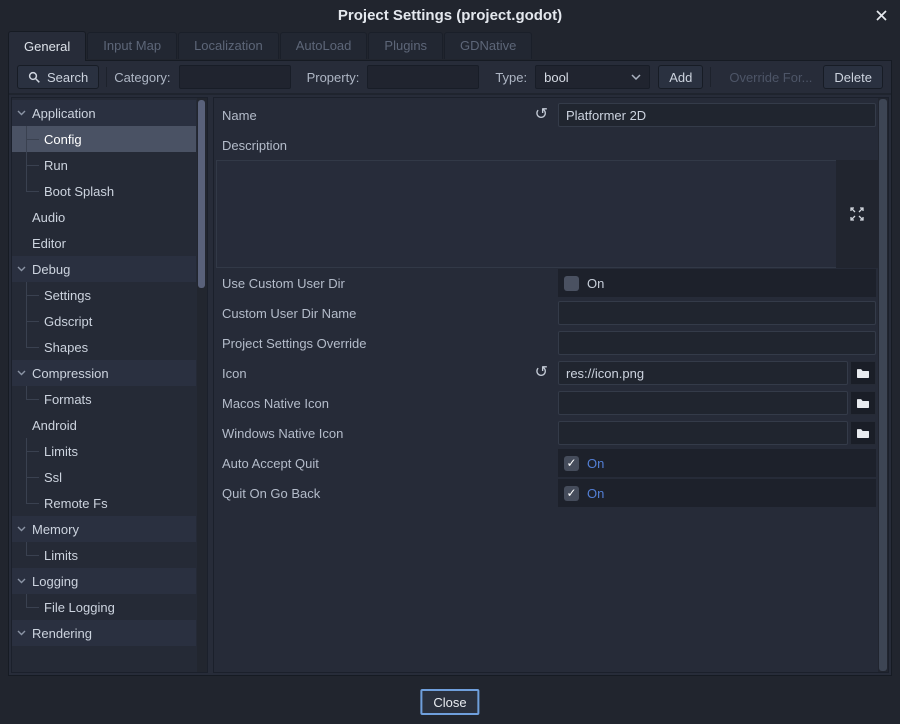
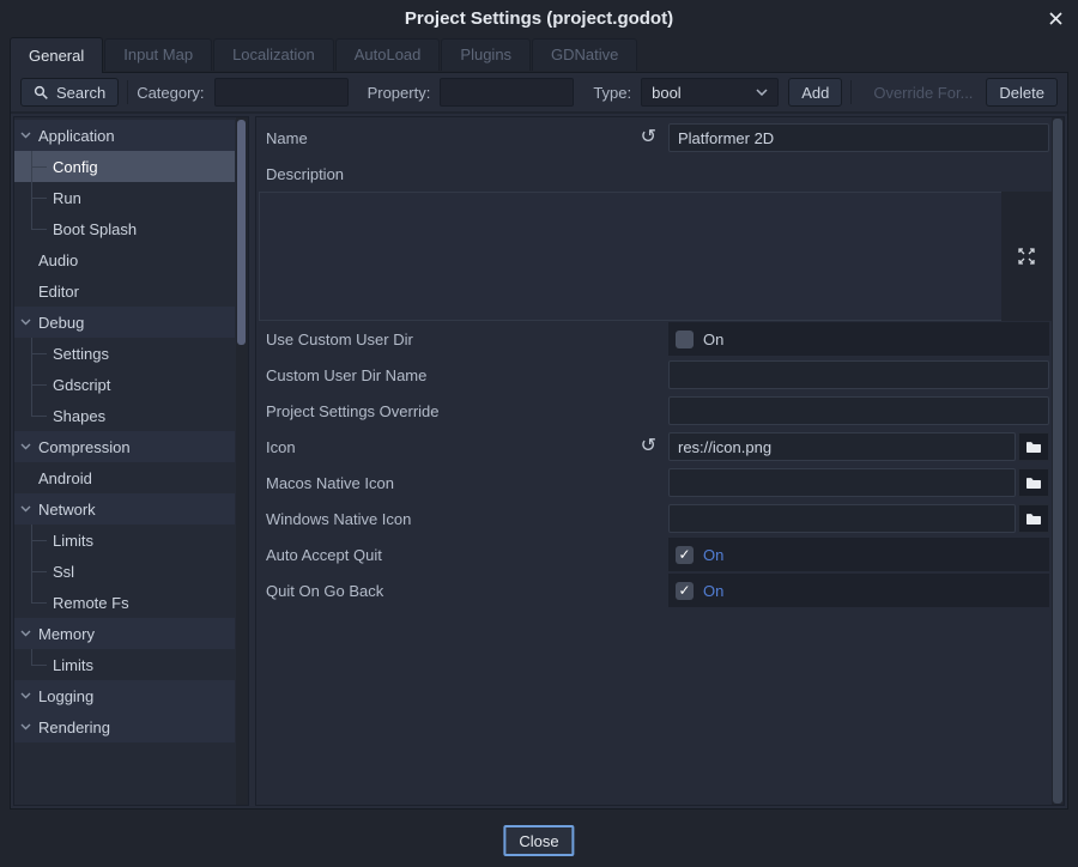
  Project Settings (project.godot)
  General
  Input Map
  Localization
  AutoLoad
  Plugins
  GDNative
  Search
  Category:
  Property:
  Type:
  bool
  Add
  Override For...
  Delete
  Application
  Config
  Run
  Boot Splash
  Audio
  Editor
  Debug
  Settings
  Gdscript
  Shapes
  Compression
- Formats
  Android
+ Network
  Limits
  Ssl
  Remote Fs
  Memory
  Limits
  Logging
- File Logging
  Rendering
  Name
  ↺
  Platformer 2D
  Description
  Use Custom User Dir
  On
  Custom User Dir Name
  Project Settings Override
  Icon
  ↺
  res://icon.png
  Macos Native Icon
  Windows Native Icon
  Auto Accept Quit
  ✓
  On
  Quit On Go Back
  ✓
  On
  Close
